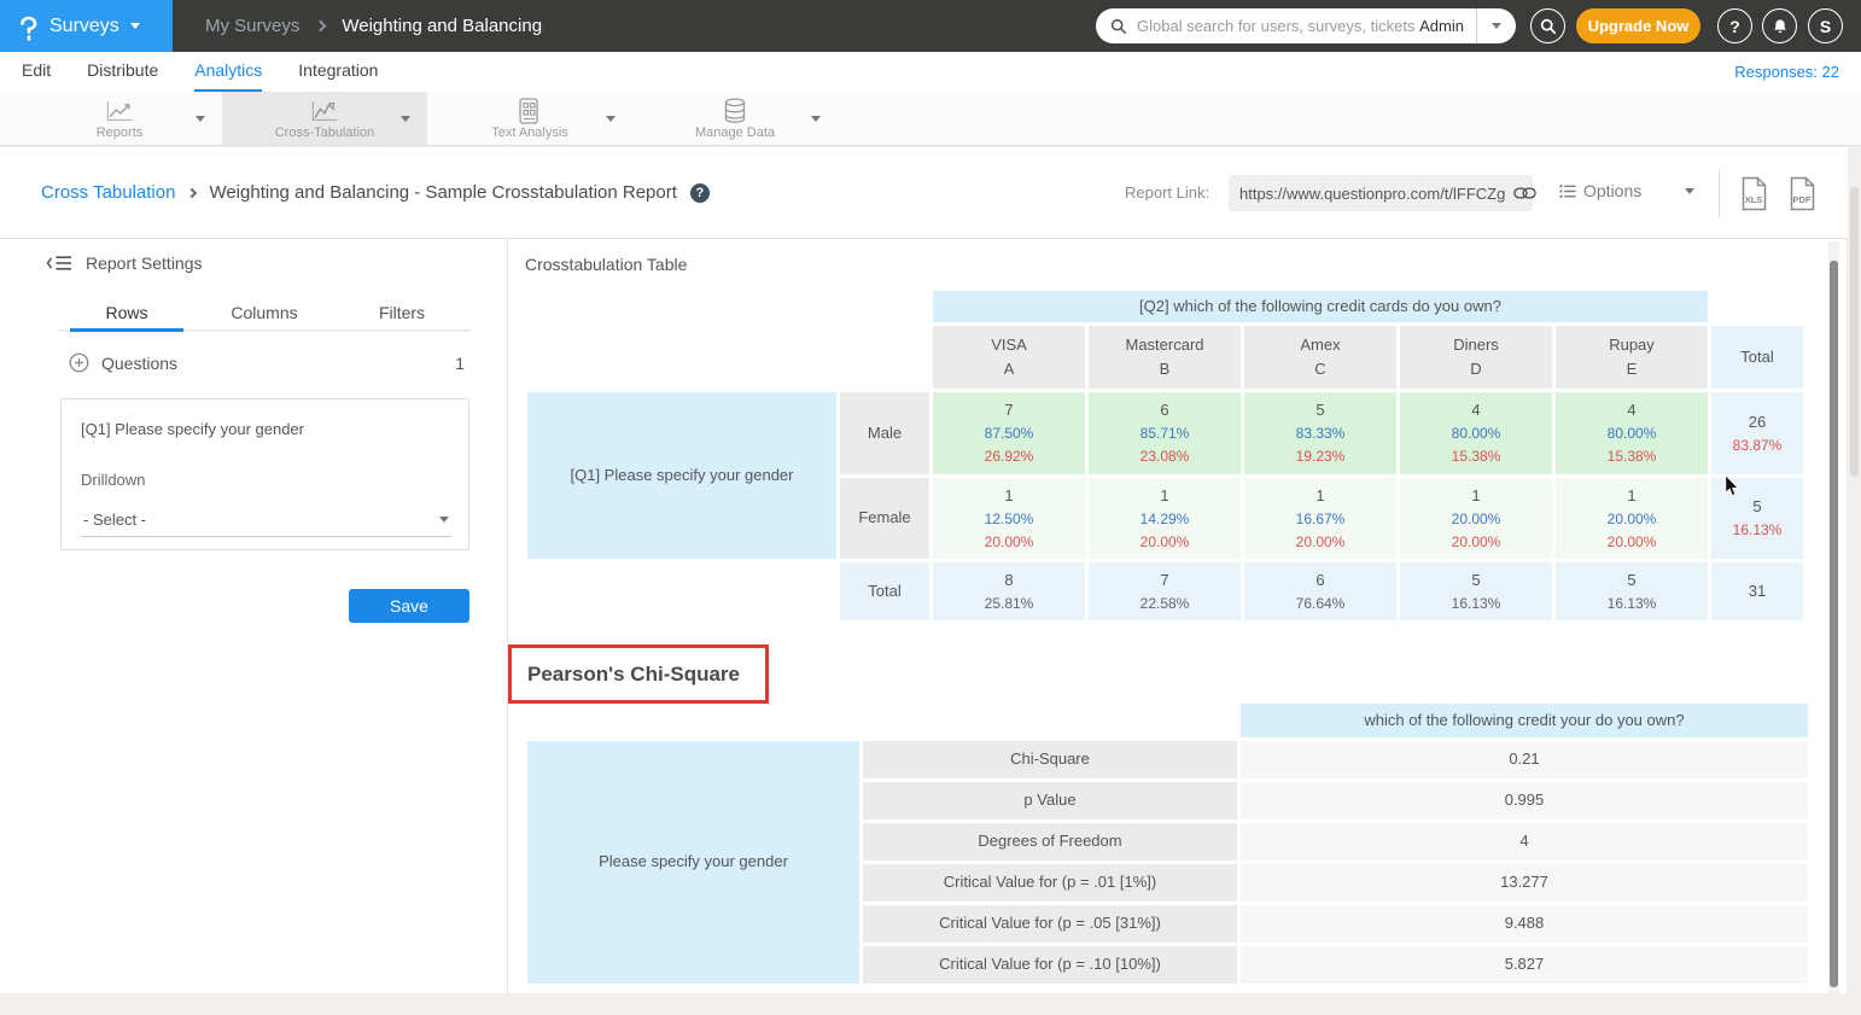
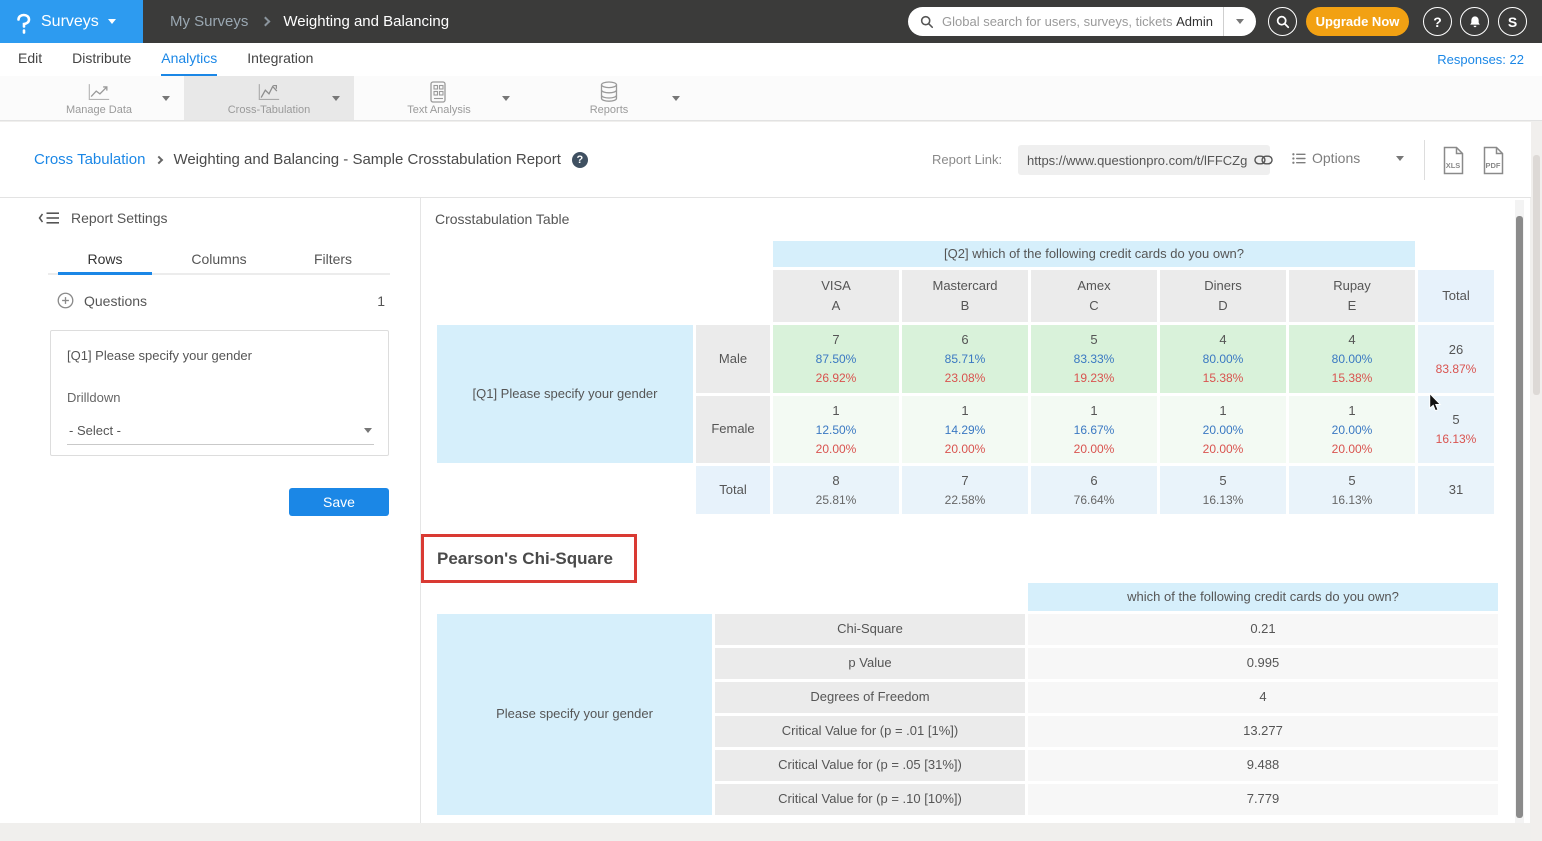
  Surveys
  My Surveys
  Weighting and Balancing
  Global search for users, surveys, tickets
  Admin
  Upgrade Now
  ?
  S
  Edit
  Distribute
  Analytics
  Integration
  Responses: 22
- Reports
+ Manage Data
  Cross-Tabulation
  Text Analysis
- Manage Data
+ Reports
  Cross Tabulation
  Weighting and Balancing - Sample Crosstabulation Report
  ?
  Report Link:
  https://www.questionpro.com/t/lFFCZg
  Options
  XLS
  PDF
  Report Settings
  Rows
  Columns
  Filters
  Questions
  1
  [Q1] Please specify your gender
  Drilldown
  - Select -
  Save
  Crosstabulation Table
  [Q2] which of the following credit cards do you own?
  VISA
  A
  Mastercard
  B
  Amex
  C
  Diners
  D
  Rupay
  E
  Total
  [Q1] Please specify your gender
  Male
  7
  87.50%
  26.92%
  6
  85.71%
  23.08%
  5
  83.33%
  19.23%
  4
  80.00%
  15.38%
  4
  80.00%
  15.38%
  26
  83.87%
  Female
  1
  12.50%
  20.00%
  1
  14.29%
  20.00%
  1
  16.67%
  20.00%
  1
  20.00%
  20.00%
  1
  20.00%
  20.00%
  5
  16.13%
  Total
  8
  25.81%
  7
  22.58%
  6
  76.64%
  5
  16.13%
  5
  16.13%
  31
  Pearson's Chi-Square
- which of the following credit your do you own?
+ which of the following credit cards do you own?
  Please specify your gender
  Chi-Square
  0.21
  p Value
  0.995
  Degrees of Freedom
  4
  Critical Value for (p = .01 [1%])
  13.277
  Critical Value for (p = .05 [31%])
  9.488
  Critical Value for (p = .10 [10%])
- 5.827
+ 7.779
